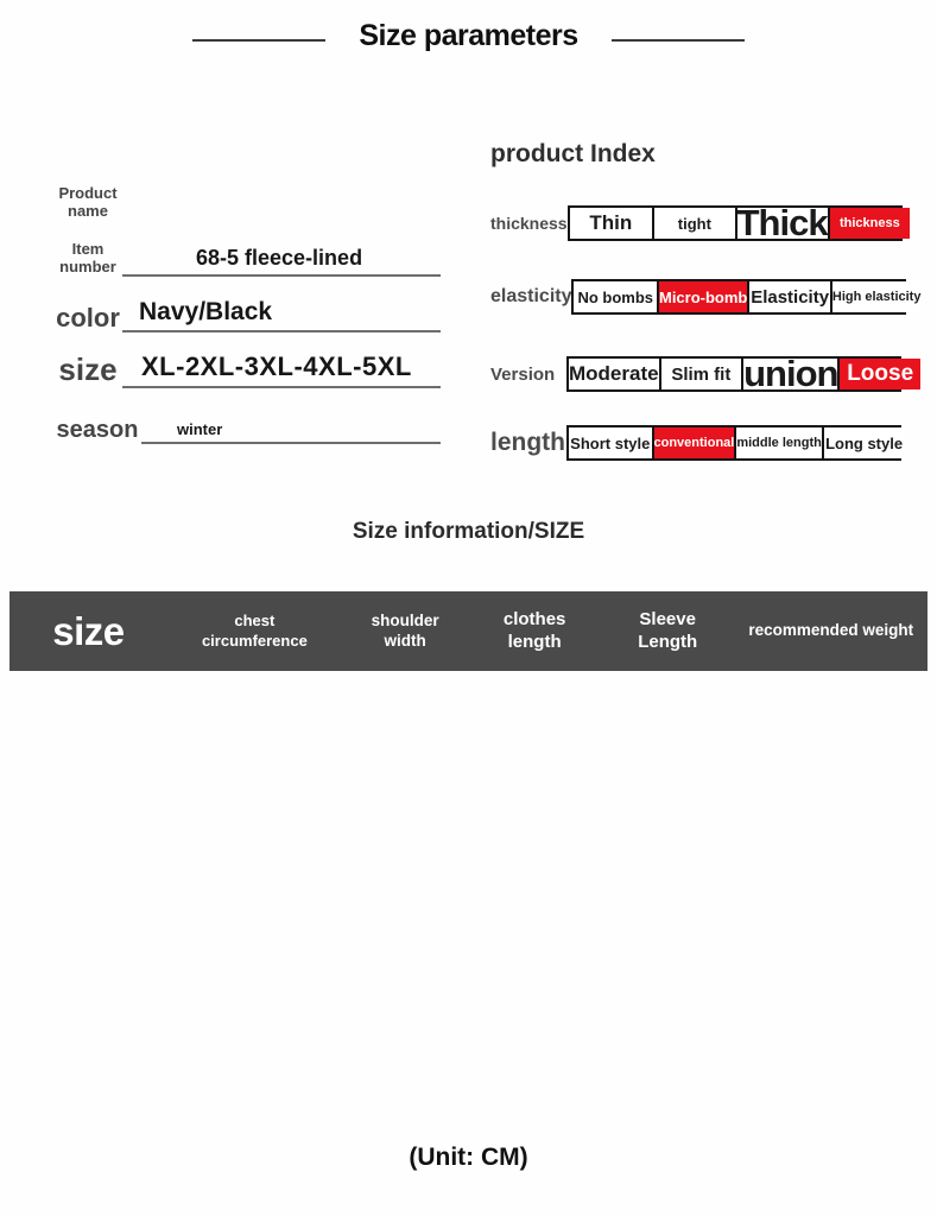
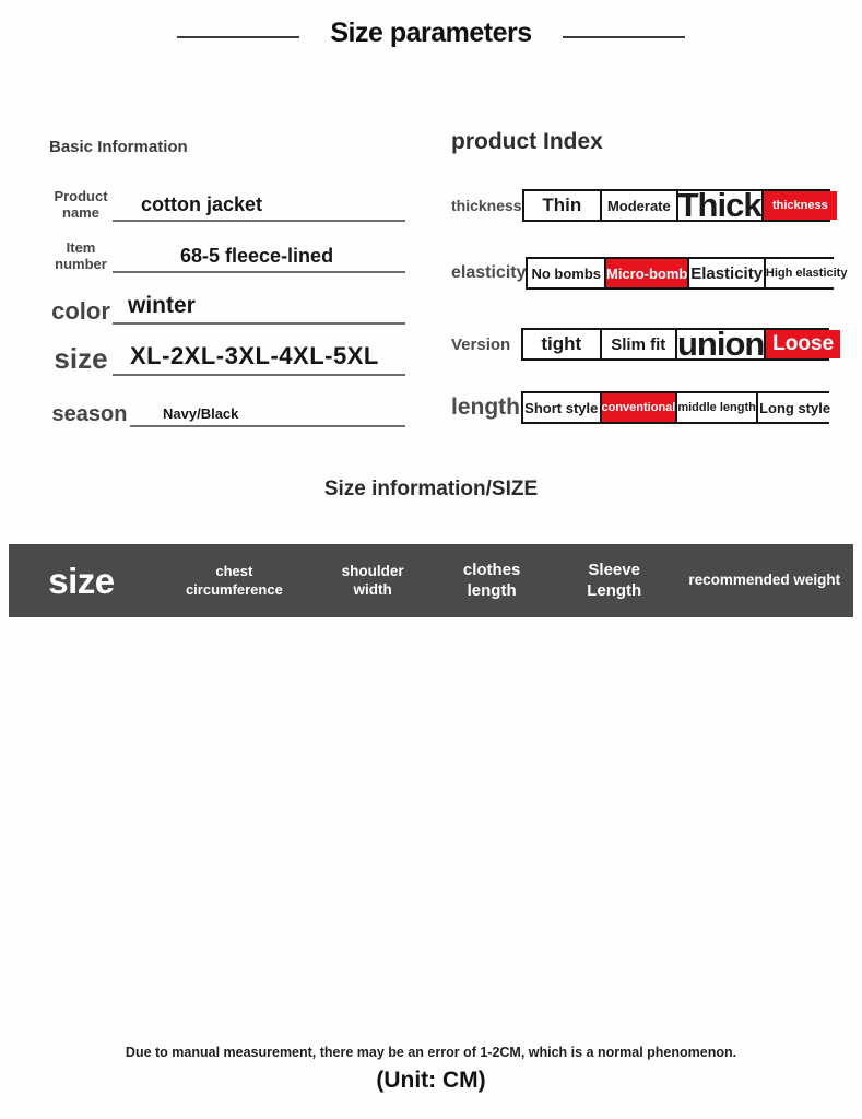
  Size parameters
+ Basic Information
  Product
  name
+ cotton jacket
  Item
  number
  68-5 fleece-lined
  color
- Navy/Black
+ winter
  size
  XL-2XL-3XL-4XL-5XL
  season
- winter
+ Navy/Black
  product Index
  thickness
  Thin
- tight
+ Moderate
  Thick
  thickness
  elasticity
  No bombs
  Micro-bomb
  Elasticity
  High elasticity
  Version
- Moderate
+ tight
  Slim fit
  union
  Loose
  length
  Short style
  conventional
  middle length
  Long style
  Size information/SIZE
  size
  chest
  circumference
  shoulder
  width
  clothes
  length
  Sleeve
  Length
  recommended weight
+ Due to manual measurement, there may be an error of 1-2CM, which is a normal phenomenon.
  (Unit: CM)
